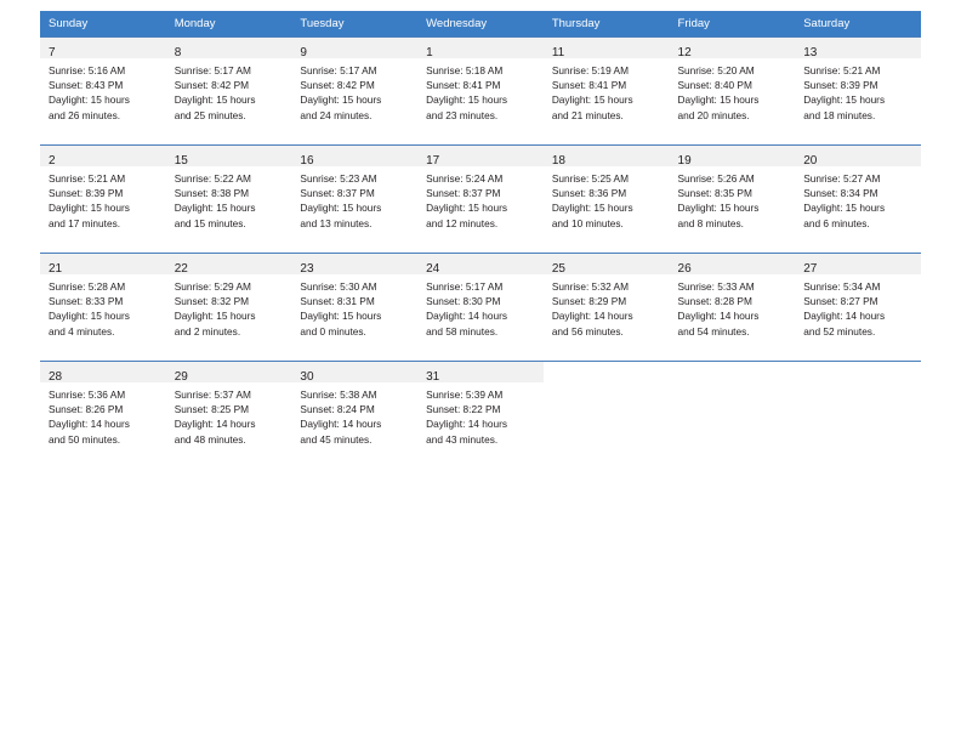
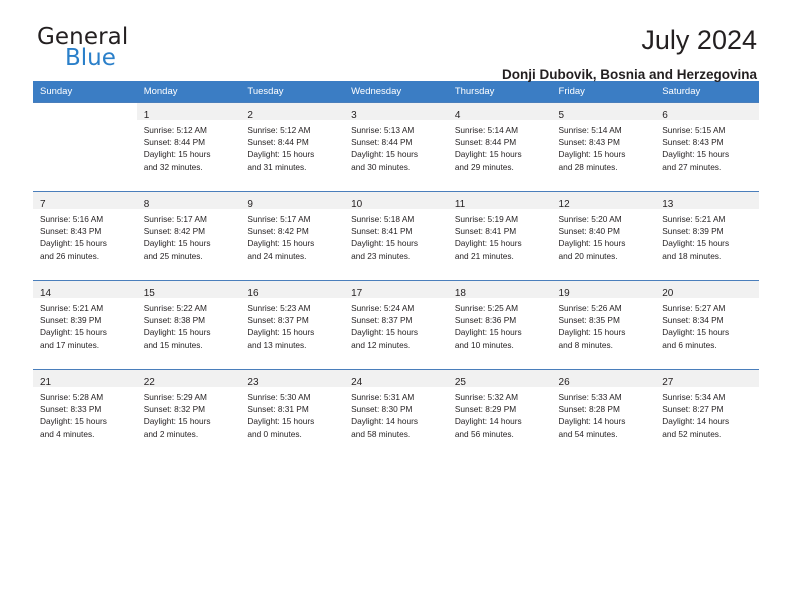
+ General
+ Blue
+ July 2024
+ Donji Dubovik, Bosnia and Herzegovina
  Sunday	Monday	Tuesday	Wednesday	Thursday	Friday	Saturday
+ 	1Sunrise: 5:12 AMSunset: 8:44 PMDaylight: 15 hoursand 32 minutes.	2Sunrise: 5:12 AMSunset: 8:44 PMDaylight: 15 hoursand 31 minutes.	3Sunrise: 5:13 AMSunset: 8:44 PMDaylight: 15 hoursand 30 minutes.	4Sunrise: 5:14 AMSunset: 8:44 PMDaylight: 15 hoursand 29 minutes.	5Sunrise: 5:14 AMSunset: 8:43 PMDaylight: 15 hoursand 28 minutes.	6Sunrise: 5:15 AMSunset: 8:43 PMDaylight: 15 hoursand 27 minutes.
- 7Sunrise: 5:16 AMSunset: 8:43 PMDaylight: 15 hoursand 26 minutes.	8Sunrise: 5:17 AMSunset: 8:42 PMDaylight: 15 hoursand 25 minutes.	9Sunrise: 5:17 AMSunset: 8:42 PMDaylight: 15 hoursand 24 minutes.	1Sunrise: 5:18 AMSunset: 8:41 PMDaylight: 15 hoursand 23 minutes.	11Sunrise: 5:19 AMSunset: 8:41 PMDaylight: 15 hoursand 21 minutes.	12Sunrise: 5:20 AMSunset: 8:40 PMDaylight: 15 hoursand 20 minutes.	13Sunrise: 5:21 AMSunset: 8:39 PMDaylight: 15 hoursand 18 minutes.
+ 7Sunrise: 5:16 AMSunset: 8:43 PMDaylight: 15 hoursand 26 minutes.	8Sunrise: 5:17 AMSunset: 8:42 PMDaylight: 15 hoursand 25 minutes.	9Sunrise: 5:17 AMSunset: 8:42 PMDaylight: 15 hoursand 24 minutes.	10Sunrise: 5:18 AMSunset: 8:41 PMDaylight: 15 hoursand 23 minutes.	11Sunrise: 5:19 AMSunset: 8:41 PMDaylight: 15 hoursand 21 minutes.	12Sunrise: 5:20 AMSunset: 8:40 PMDaylight: 15 hoursand 20 minutes.	13Sunrise: 5:21 AMSunset: 8:39 PMDaylight: 15 hoursand 18 minutes.
- 2Sunrise: 5:21 AMSunset: 8:39 PMDaylight: 15 hoursand 17 minutes.	15Sunrise: 5:22 AMSunset: 8:38 PMDaylight: 15 hoursand 15 minutes.	16Sunrise: 5:23 AMSunset: 8:37 PMDaylight: 15 hoursand 13 minutes.	17Sunrise: 5:24 AMSunset: 8:37 PMDaylight: 15 hoursand 12 minutes.	18Sunrise: 5:25 AMSunset: 8:36 PMDaylight: 15 hoursand 10 minutes.	19Sunrise: 5:26 AMSunset: 8:35 PMDaylight: 15 hoursand 8 minutes.	20Sunrise: 5:27 AMSunset: 8:34 PMDaylight: 15 hoursand 6 minutes.
+ 14Sunrise: 5:21 AMSunset: 8:39 PMDaylight: 15 hoursand 17 minutes.	15Sunrise: 5:22 AMSunset: 8:38 PMDaylight: 15 hoursand 15 minutes.	16Sunrise: 5:23 AMSunset: 8:37 PMDaylight: 15 hoursand 13 minutes.	17Sunrise: 5:24 AMSunset: 8:37 PMDaylight: 15 hoursand 12 minutes.	18Sunrise: 5:25 AMSunset: 8:36 PMDaylight: 15 hoursand 10 minutes.	19Sunrise: 5:26 AMSunset: 8:35 PMDaylight: 15 hoursand 8 minutes.	20Sunrise: 5:27 AMSunset: 8:34 PMDaylight: 15 hoursand 6 minutes.
- 21Sunrise: 5:28 AMSunset: 8:33 PMDaylight: 15 hoursand 4 minutes.	22Sunrise: 5:29 AMSunset: 8:32 PMDaylight: 15 hoursand 2 minutes.	23Sunrise: 5:30 AMSunset: 8:31 PMDaylight: 15 hoursand 0 minutes.	24Sunrise: 5:17 AMSunset: 8:30 PMDaylight: 14 hoursand 58 minutes.	25Sunrise: 5:32 AMSunset: 8:29 PMDaylight: 14 hoursand 56 minutes.	26Sunrise: 5:33 AMSunset: 8:28 PMDaylight: 14 hoursand 54 minutes.	27Sunrise: 5:34 AMSunset: 8:27 PMDaylight: 14 hoursand 52 minutes.
+ 21Sunrise: 5:28 AMSunset: 8:33 PMDaylight: 15 hoursand 4 minutes.	22Sunrise: 5:29 AMSunset: 8:32 PMDaylight: 15 hoursand 2 minutes.	23Sunrise: 5:30 AMSunset: 8:31 PMDaylight: 15 hoursand 0 minutes.	24Sunrise: 5:31 AMSunset: 8:30 PMDaylight: 14 hoursand 58 minutes.	25Sunrise: 5:32 AMSunset: 8:29 PMDaylight: 14 hoursand 56 minutes.	26Sunrise: 5:33 AMSunset: 8:28 PMDaylight: 14 hoursand 54 minutes.	27Sunrise: 5:34 AMSunset: 8:27 PMDaylight: 14 hoursand 52 minutes.
- 28Sunrise: 5:36 AMSunset: 8:26 PMDaylight: 14 hoursand 50 minutes.	29Sunrise: 5:37 AMSunset: 8:25 PMDaylight: 14 hoursand 48 minutes.	30Sunrise: 5:38 AMSunset: 8:24 PMDaylight: 14 hoursand 45 minutes.	31Sunrise: 5:39 AMSunset: 8:22 PMDaylight: 14 hoursand 43 minutes.
